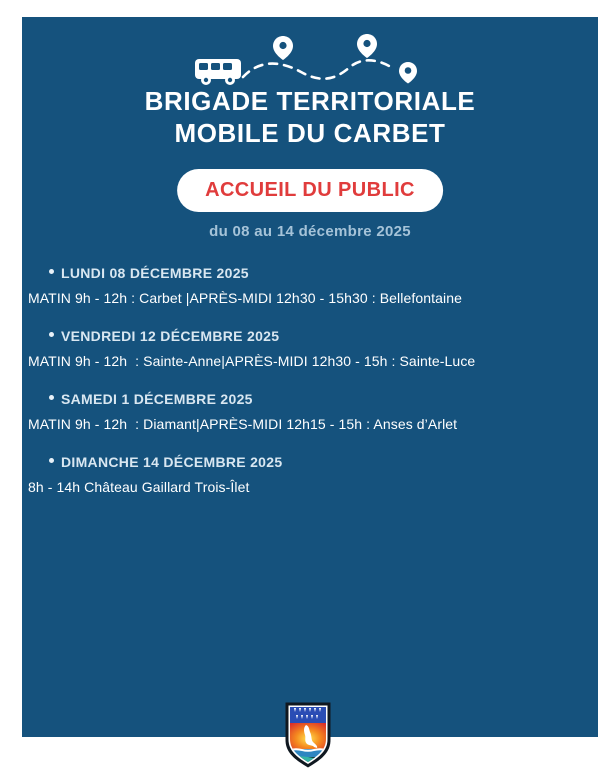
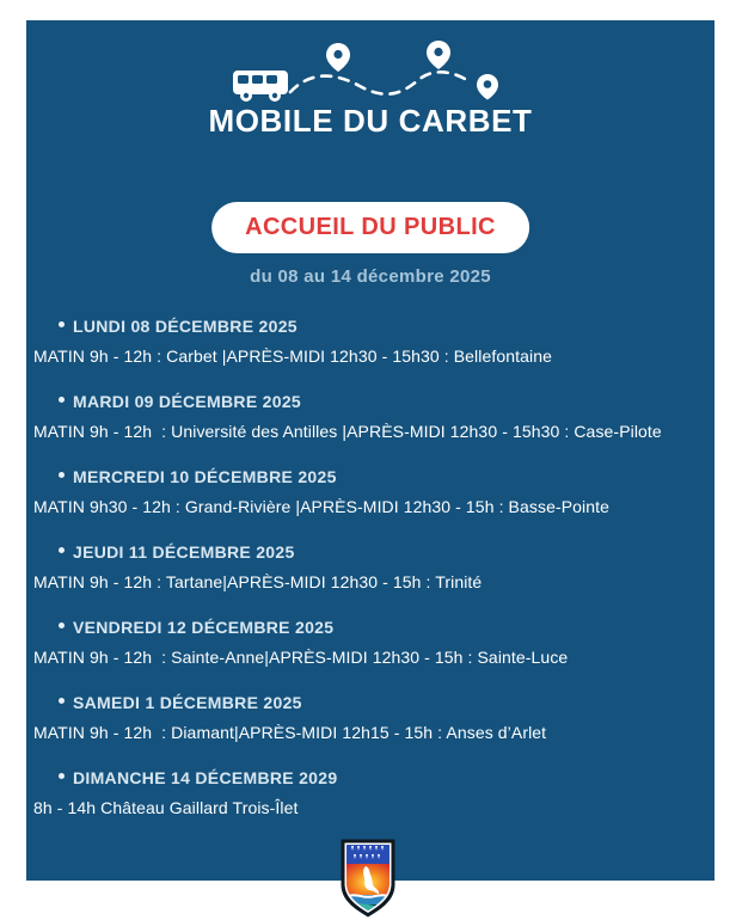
- BRIGADE TERRITORIALE
  MOBILE DU CARBET
  ACCUEIL DU PUBLIC
  du 08 au 14 décembre 2025
  LUNDI 08 DÉCEMBRE 2025
  MATIN 9h - 12h : Carbet |APRÈS-MIDI 12h30 - 15h30 : Bellefontaine
+ MARDI 09 DÉCEMBRE 2025
+ MATIN 9h - 12h : Université des Antilles |APRÈS-MIDI 12h30 - 15h30 : Case-Pilote
+ MERCREDI 10 DÉCEMBRE 2025
+ MATIN 9h30 - 12h : Grand-Rivière |APRÈS-MIDI 12h30 - 15h : Basse-Pointe
+ JEUDI 11 DÉCEMBRE 2025
+ MATIN 9h - 12h : Tartane|APRÈS-MIDI 12h30 - 15h : Trinité
  VENDREDI 12 DÉCEMBRE 2025
  MATIN 9h - 12h : Sainte-Anne|APRÈS-MIDI 12h30 - 15h : Sainte-Luce
  SAMEDI 1 DÉCEMBRE 2025
  MATIN 9h - 12h : Diamant|APRÈS-MIDI 12h15 - 15h : Anses d’Arlet
- DIMANCHE 14 DÉCEMBRE 2025
+ DIMANCHE 14 DÉCEMBRE 2029
  8h - 14h Château Gaillard Trois-Îlet
